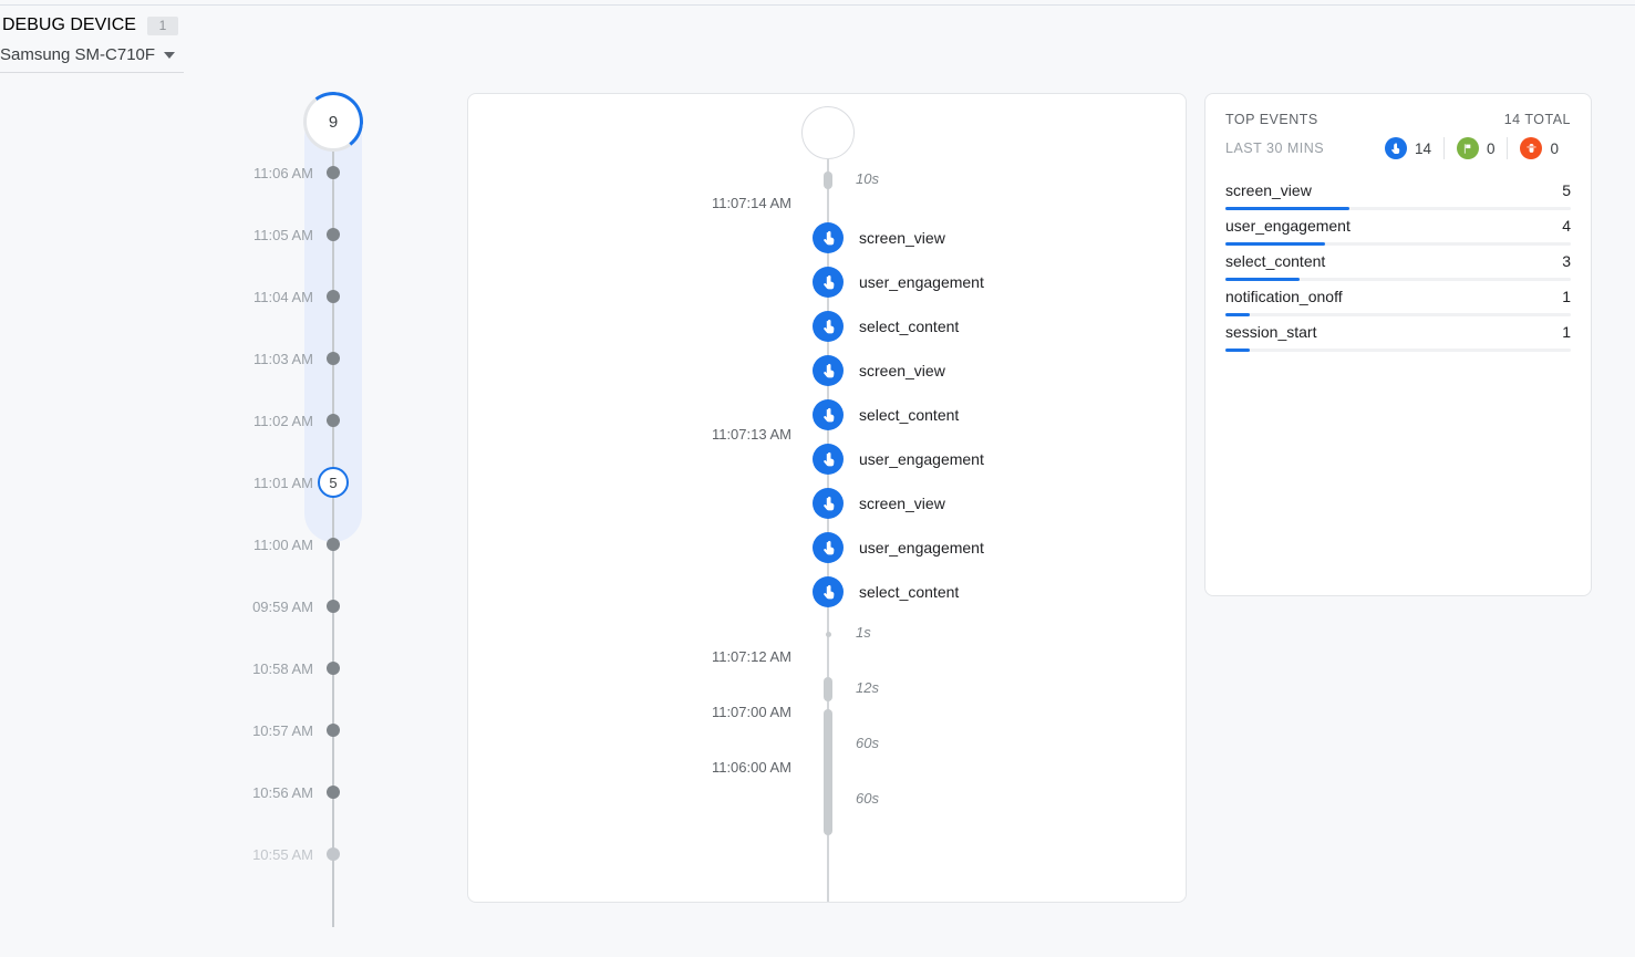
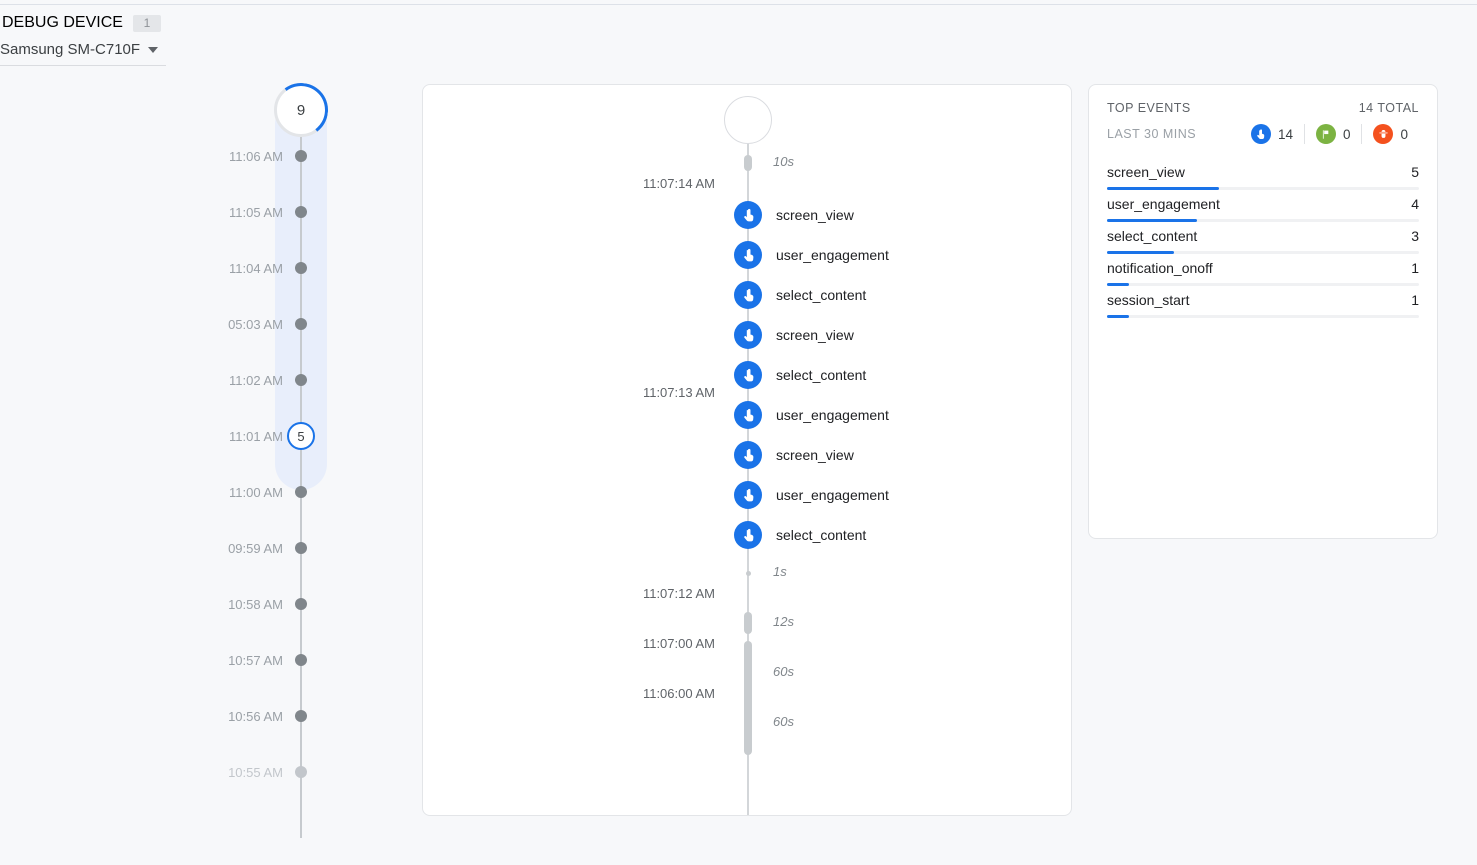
  DEBUG DEVICE
  1
  Samsung SM-C710F
  9
  11:06 AM
  11:05 AM
  11:04 AM
- 11:03 AM
+ 05:03 AM
  11:02 AM
  11:01 AM
  5
  11:00 AM
  09:59 AM
  10:58 AM
  10:57 AM
  10:56 AM
  10:55 AM
  10s
  11:07:14 AM
  screen_view
  user_engagement
  select_content
  screen_view
  select_content
  user_engagement
  11:07:13 AM
  screen_view
  user_engagement
  select_content
  1s
  11:07:12 AM
  12s
  11:07:00 AM
  60s
  11:06:00 AM
  60s
  TOP EVENTS
  14 TOTAL
  LAST 30 MINS
  14
  0
  0
  screen_view
  5
  user_engagement
  4
  select_content
  3
  notification_onoff
  1
  session_start
  1
